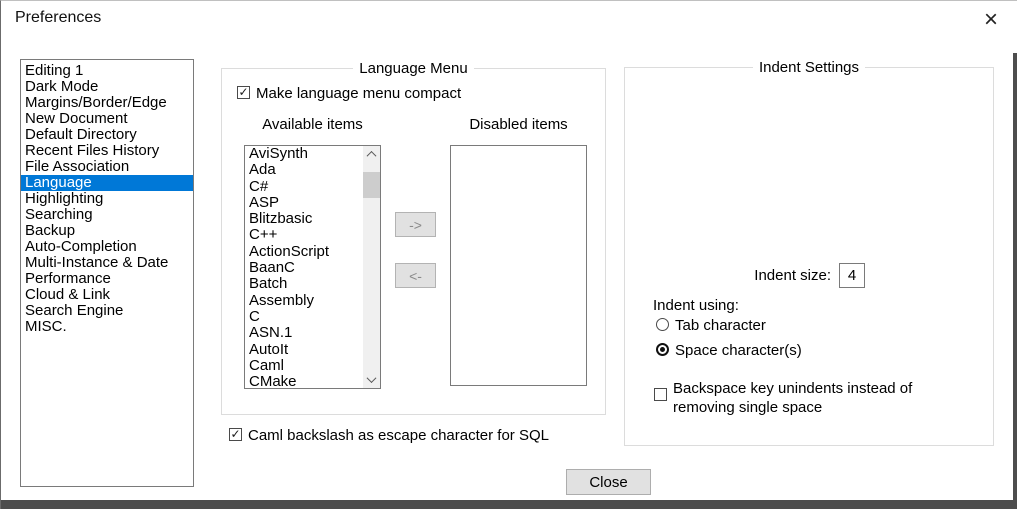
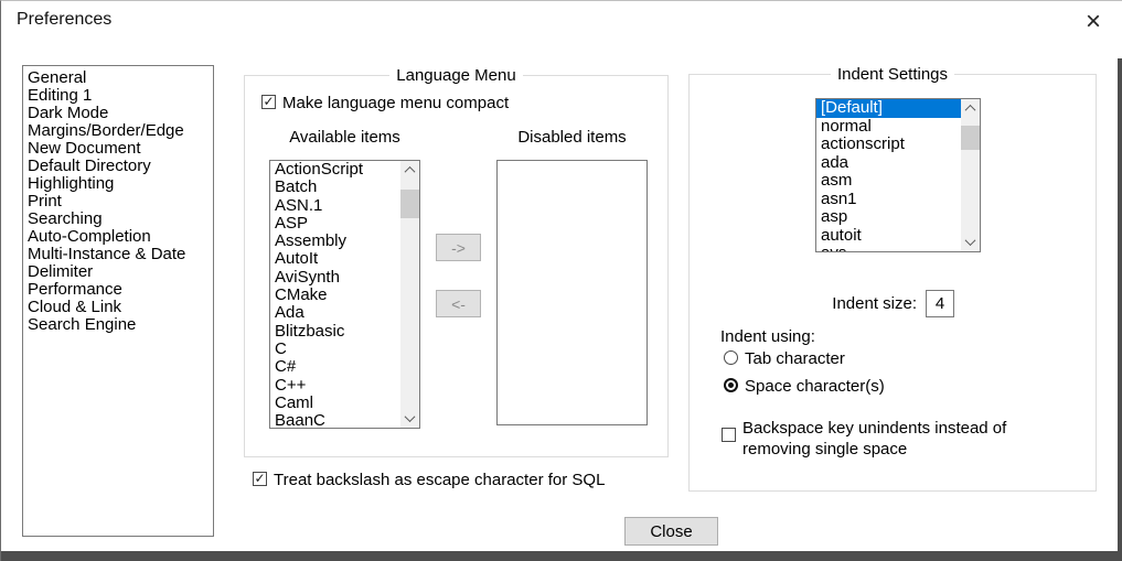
  Preferences
  ×
+ General
  Editing 1
  Dark Mode
  Margins/Border/Edge
  New Document
  Default Directory
- Recent Files History
- File Association
- Language
  Highlighting
+ Print
  Searching
- Backup
  Auto-Completion
  Multi-Instance & Date
+ Delimiter
  Performance
  Cloud & Link
  Search Engine
- MISC.
  Language Menu
  ✓
  Make language menu compact
  Available items
  Disabled items
- AviSynth
+ ActionScript
- Ada
+ Batch
- C#
+ ASN.1
  ASP
- Blitzbasic
+ Assembly
- C++
+ AutoIt
- ActionScript
+ AviSynth
- BaanC
+ CMake
- Batch
+ Ada
- Assembly
+ Blitzbasic
  C
- ASN.1
+ C#
- AutoIt
+ C++
  Caml
- CMake
+ BaanC
  ->
  <-
  ✓
- Caml backslash as escape character for SQL
+ Treat backslash as escape character for SQL
  Indent Settings
+ [Default]
+ normal
+ actionscript
+ ada
+ asm
+ asn1
+ asp
+ autoit
  Indent size:
  4
  Indent using:
  Tab character
  Space character(s)
  Backspace key unindents instead of removing single space
  Close
